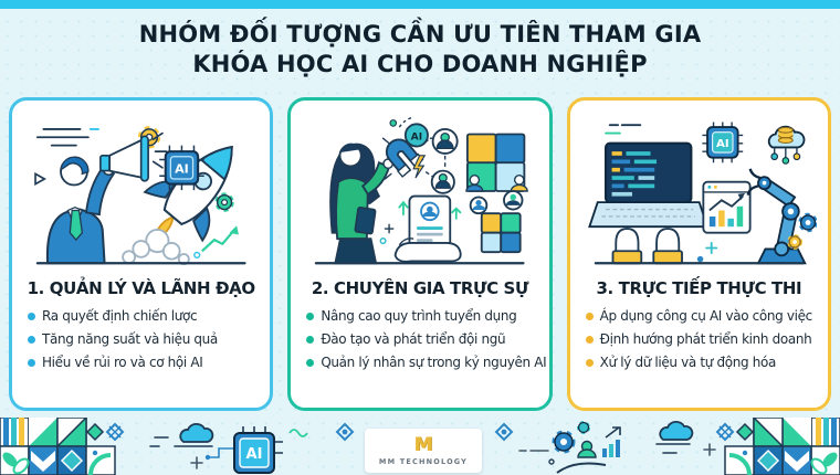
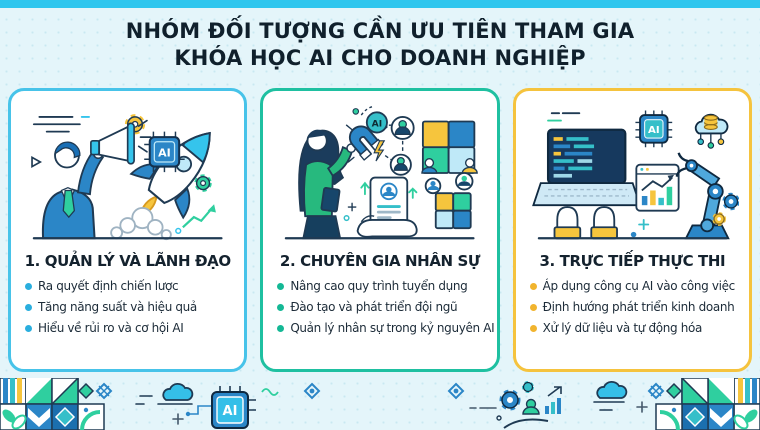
  NHÓM ĐỐI TƯỢNG CẦN ƯU TIÊN THAM GIA
  KHÓA HỌC AI CHO DOANH NGHIỆP
  AI
  1. QUẢN LÝ VÀ LÃNH ĐẠO
  Ra quyết định chiến lược
  Tăng năng suất và hiệu quả
  Hiểu về rủi ro và cơ hội AI
  AI
- 2. CHUYÊN GIA TRỰC SỰ
+ 2. CHUYÊN GIA NHÂN SỰ
  Nâng cao quy trình tuyển dụng
  Đào tạo và phát triển đội ngũ
  Quản lý nhân sự trong kỷ nguyên AI
  AI
  3. TRỰC TIẾP THỰC THI
  Áp dụng công cụ AI vào công việc
  Định hướng phát triển kinh doanh
  Xử lý dữ liệu và tự động hóa
  AI
- M
- MM TECHNOLOGY
